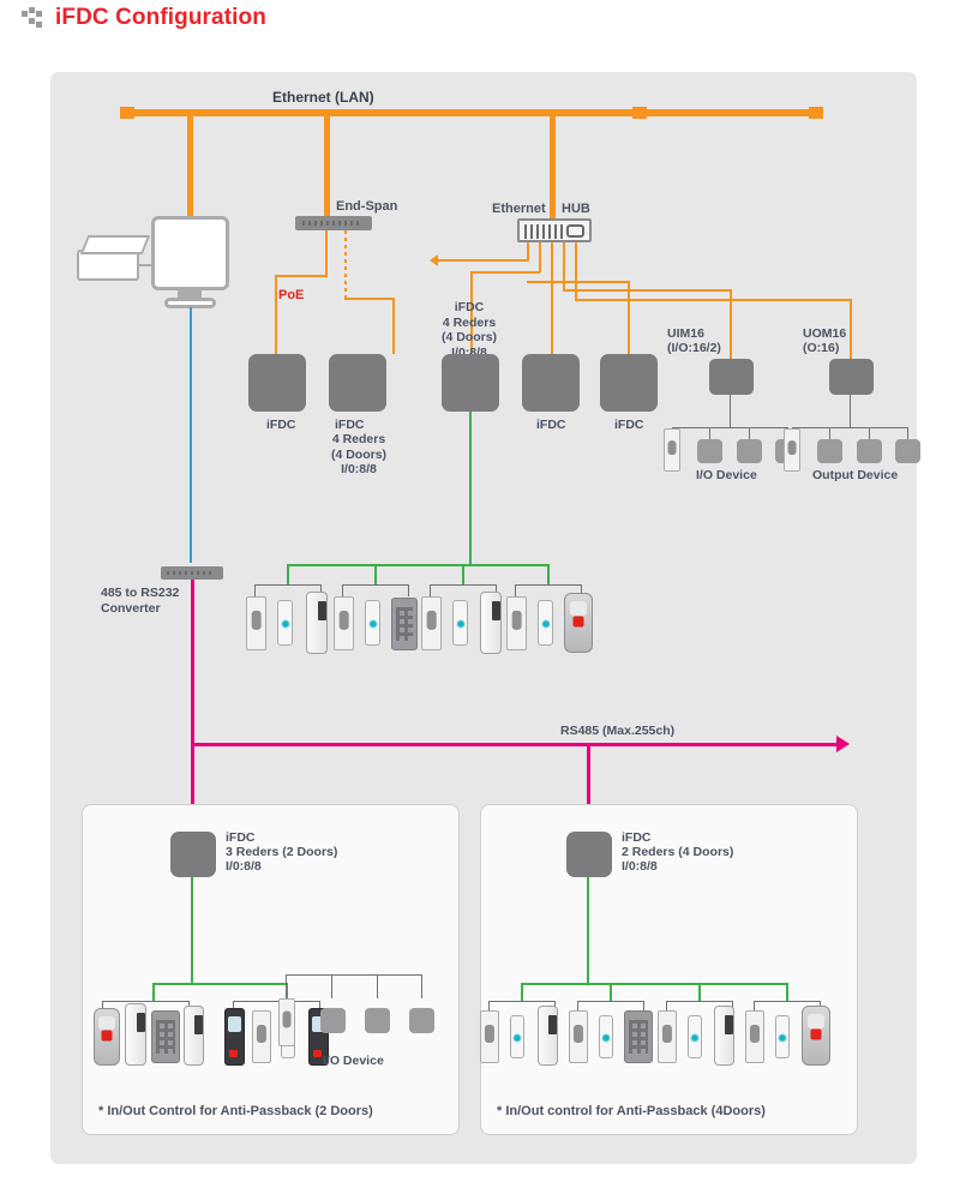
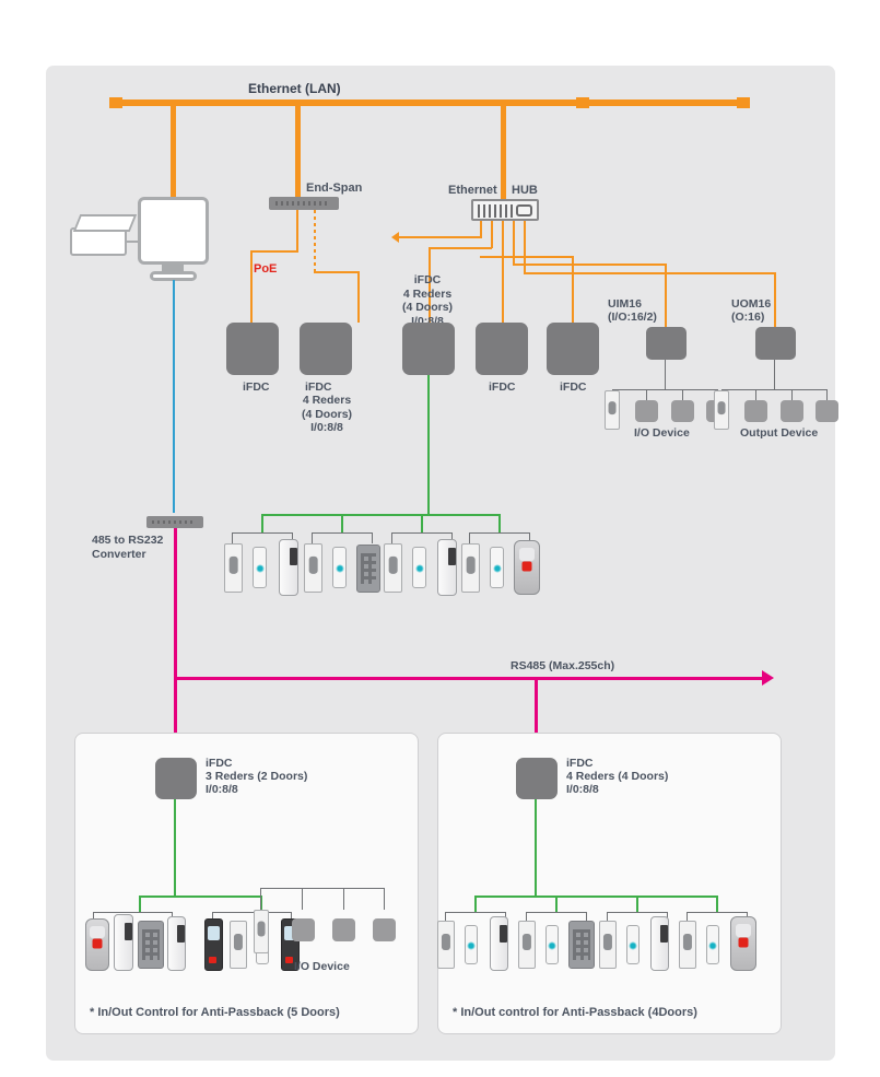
- iFDC Configuration
  Ethernet (LAN)
  End-Span
  PoE
  Ethernet
  HUB
  iFDC
  iFDC
  4 Reders
  (4 Doors)
  I/0:8/8
  iFDC
  4 Reders
  (4 Doors)
  I/0:8/8
  iFDC
  iFDC
  UIM16
  (I/O:16/2)
  I/O Device
  UOM16
  (O:16)
  Output Device
  485 to RS232
  Converter
  RS485 (Max.255ch)
  iFDC
  3 Reders (2 Doors)
  I/0:8/8
  I/O Device
- * In/Out Control for Anti-Passback (2 Doors)
+ * In/Out Control for Anti-Passback (5 Doors)
  iFDC
- 2 Reders (4 Doors)
+ 4 Reders (4 Doors)
  I/0:8/8
  * In/Out control for Anti-Passback (4Doors)
